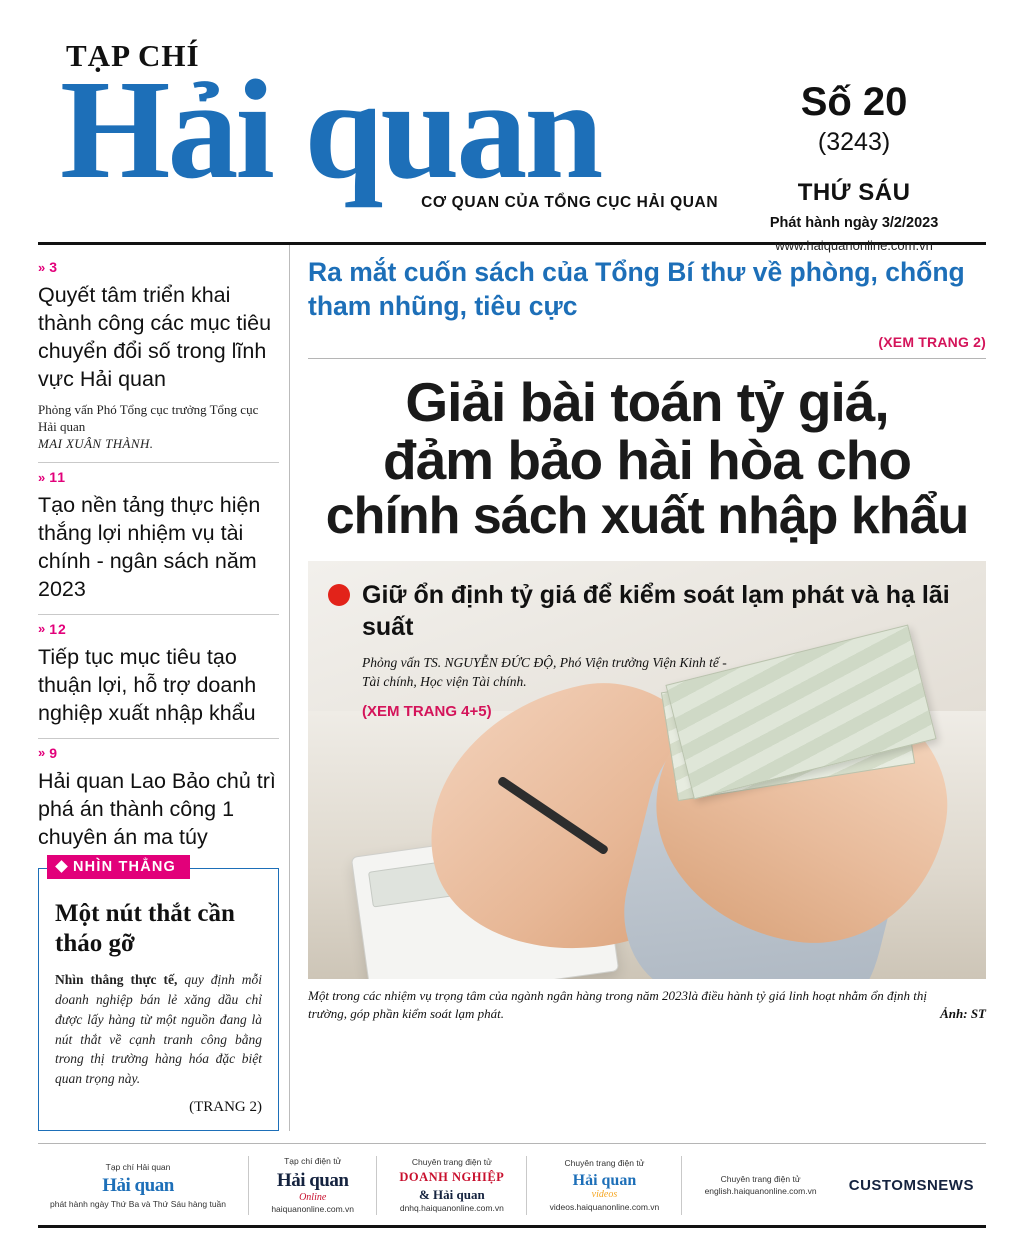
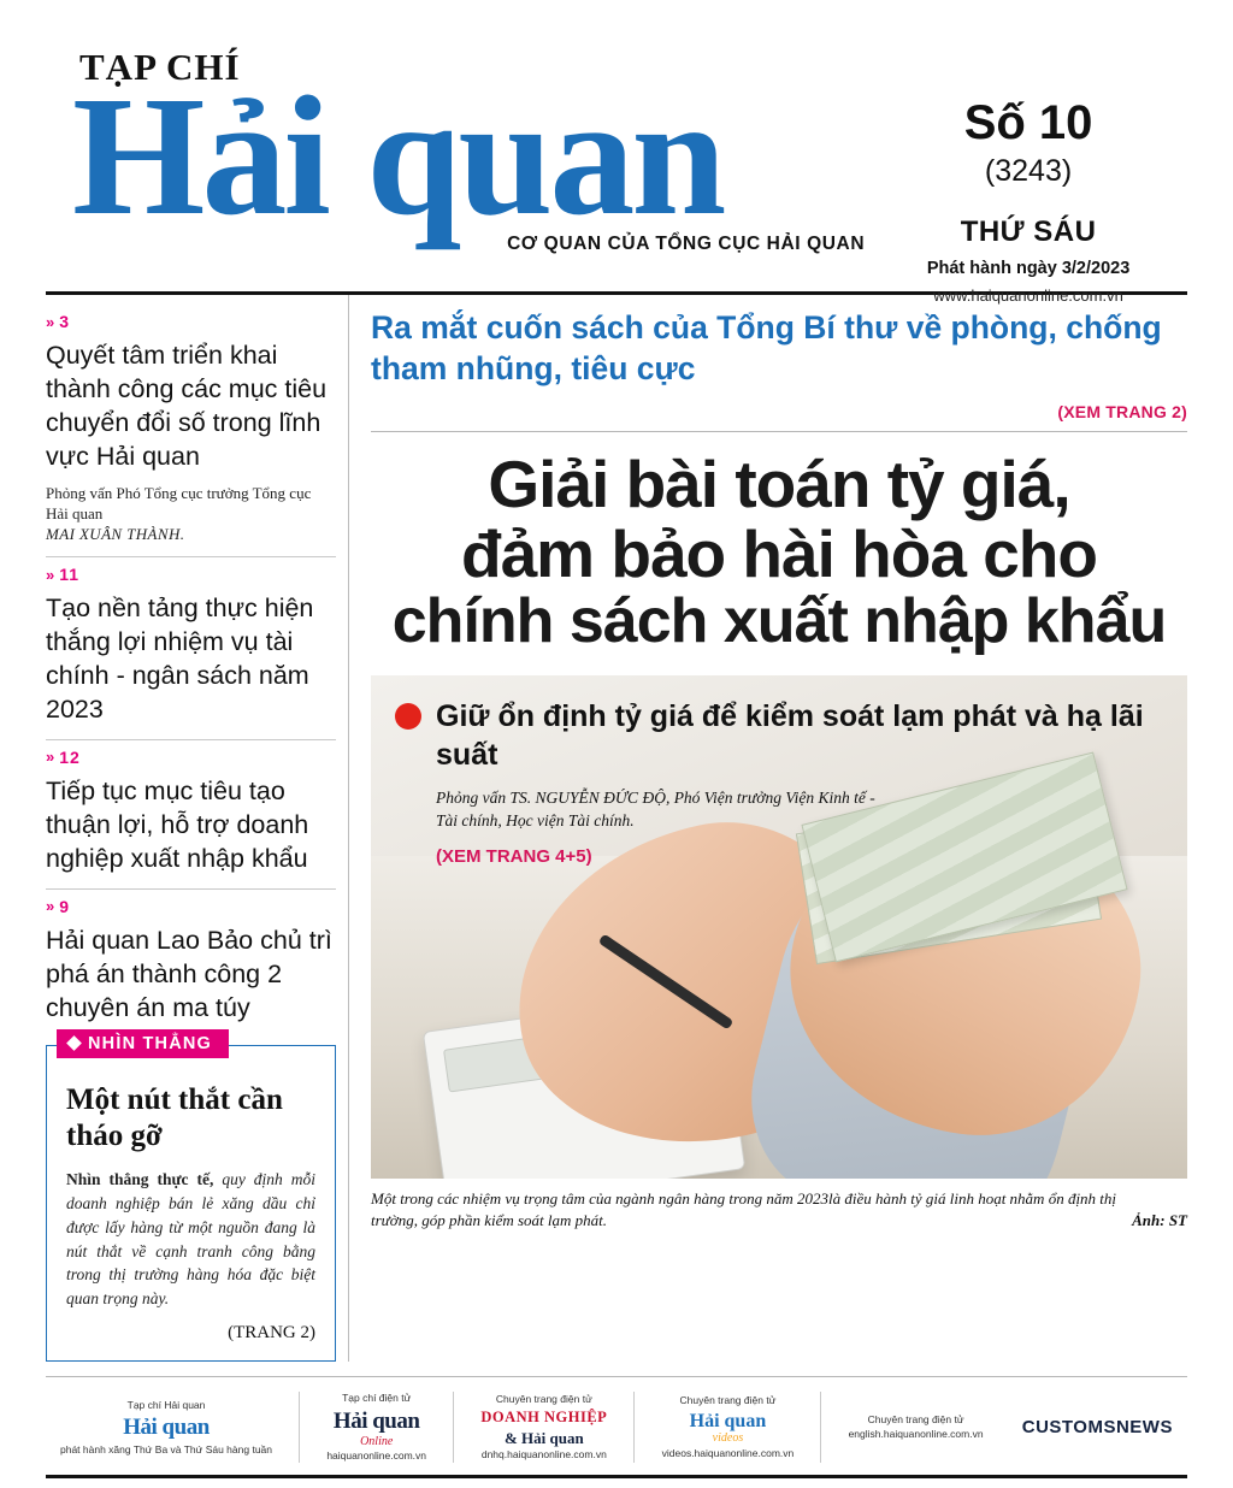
  TẠP CHÍ
  Hải quan
  CƠ QUAN CỦA TỔNG CỤC HẢI QUAN
- Số 20
+ Số 10
  (3243)
  THỨ SÁU
  Phát hành ngày 3/2/2023
  www.haiquanonline.com.vn
  »
  3
  Quyết tâm triển khai thành công các mục tiêu chuyển đổi số trong lĩnh vực Hải quan
  Phỏng vấn Phó Tổng cục trưởng Tổng cục Hải quan
  MAI XUÂN THÀNH.
  »
  11
  Tạo nền tảng thực hiện thắng lợi nhiệm vụ tài chính - ngân sách năm 2023
  »
  12
  Tiếp tục mục tiêu tạo thuận lợi, hỗ trợ doanh nghiệp xuất nhập khẩu
  »
  9
- Hải quan Lao Bảo chủ trì phá án thành công 1 chuyên án ma túy
+ Hải quan Lao Bảo chủ trì phá án thành công 2 chuyên án ma túy
  NHÌN THẲNG
  Một nút thắt cần tháo gỡ
  Nhìn thẳng thực tế, quy định mỗi doanh nghiệp bán lẻ xăng dầu chỉ được lấy hàng từ một nguồn đang là nút thắt về cạnh tranh công bằng trong thị trường hàng hóa đặc biệt quan trọng này.
  (TRANG 2)
  Ra mắt cuốn sách của Tổng Bí thư về phòng, chống tham nhũng, tiêu cực
  (XEM TRANG 2)
  Giải bài toán tỷ giá,
  đảm bảo hài hòa cho
  chính sách xuất nhập khẩu
  Giữ ổn định tỷ giá để kiểm soát lạm phát và hạ lãi suất
  Phỏng vấn TS. NGUYỄN ĐỨC ĐỘ, Phó Viện trưởng Viện Kinh tế -
  Tài chính, Học viện Tài chính.
  (XEM TRANG 4+5)
  Một trong các nhiệm vụ trọng tâm của ngành ngân hàng trong năm 2023là điều hành tỷ giá linh hoạt nhằm ổn định thị trường, góp phần kiểm soát lạm phát.
  Ảnh: ST
  Tạp chí Hải quan
  Hải quan
- phát hành ngày Thứ Ba và Thứ Sáu hàng tuần
+ phát hành xăng Thứ Ba và Thứ Sáu hàng tuần
  Tạp chí điện tử
  Hải quan
  Online
  haiquanonline.com.vn
  Chuyên trang điện tử
  DOANH NGHIỆP
  & Hải quan
  dnhq.haiquanonline.com.vn
  Chuyên trang điện tử
  Hải quan
  videos
  videos.haiquanonline.com.vn
  Chuyên trang điện tử
  english.haiquanonline.com.vn
  CUSTOMSNEWS
